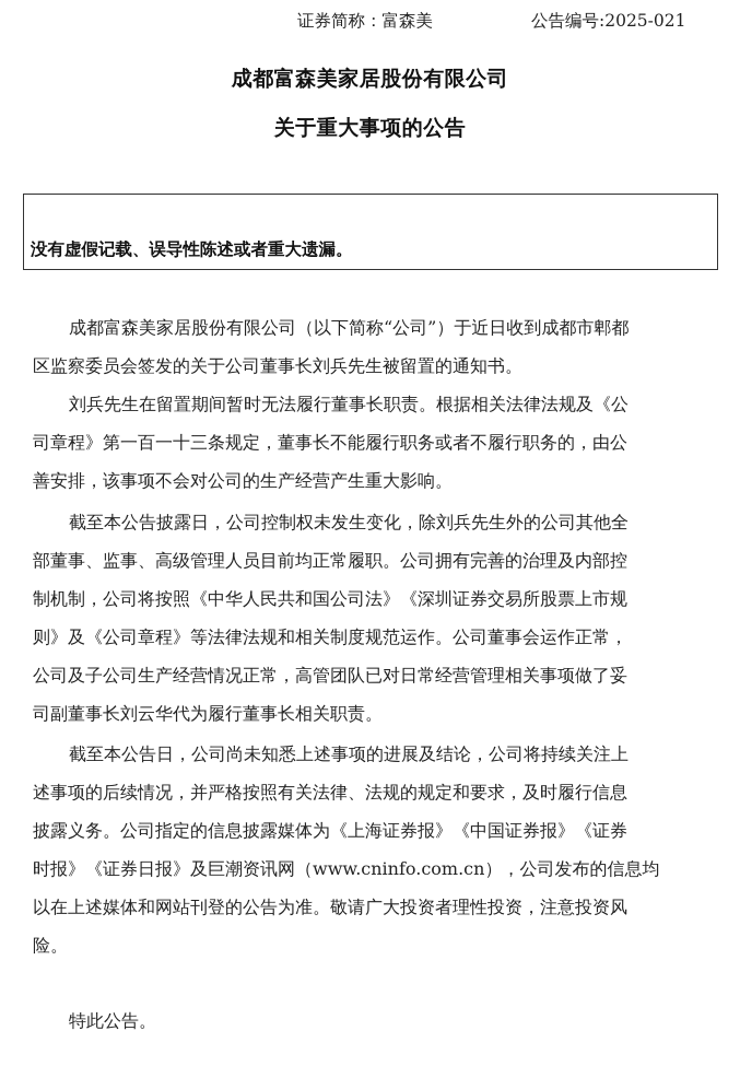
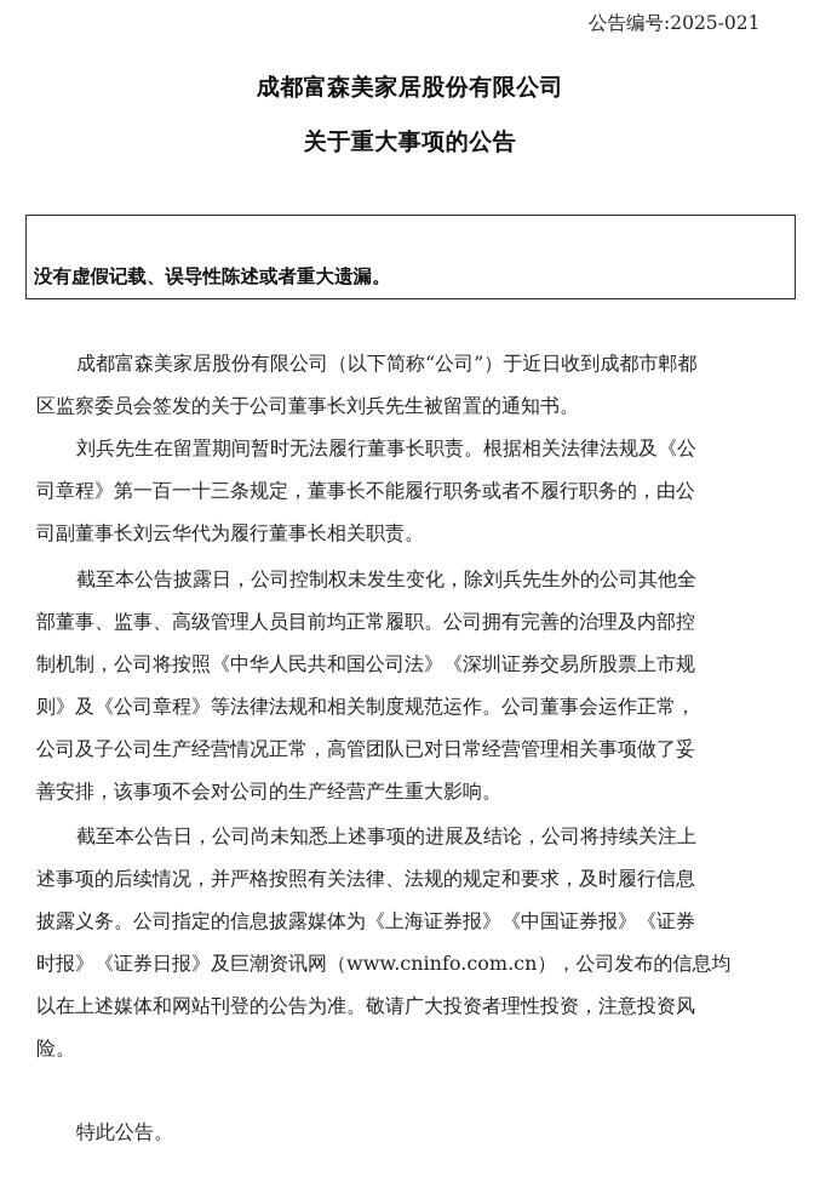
- 证券简称：富森美
  公告编号:2025-021
  成都富森美家居股份有限公司
  关于重大事项的公告
  没有虚假记载、误导性陈述或者重大遗漏。
  成都富森美家居股份有限公司（以下简称“公司”）于近日收到成都市郫都
  区监察委员会签发的关于公司董事长刘兵先生被留置的通知书。
  刘兵先生在留置期间暂时无法履行董事长职责。根据相关法律法规及《公
  司章程》第一百一十三条规定，董事长不能履行职务或者不履行职务的，由公
- 善安排，该事项不会对公司的生产经营产生重大影响。
+ 司副董事长刘云华代为履行董事长相关职责。
  截至本公告披露日，公司控制权未发生变化，除刘兵先生外的公司其他全
  部董事、监事、高级管理人员目前均正常履职。公司拥有完善的治理及内部控
  制机制，公司将按照《中华人民共和国公司法》《深圳证券交易所股票上市规
  则》及《公司章程》等法律法规和相关制度规范运作。公司董事会运作正常，
  公司及子公司生产经营情况正常，高管团队已对日常经营管理相关事项做了妥
- 司副董事长刘云华代为履行董事长相关职责。
+ 善安排，该事项不会对公司的生产经营产生重大影响。
  截至本公告日，公司尚未知悉上述事项的进展及结论，公司将持续关注上
  述事项的后续情况，并严格按照有关法律、法规的规定和要求，及时履行信息
  披露义务。公司指定的信息披露媒体为《上海证券报》《中国证券报》《证券
  时报》《证券日报》及巨潮资讯网（www.cninfo.com.cn），公司发布的信息均
  以在上述媒体和网站刊登的公告为准。敬请广大投资者理性投资，注意投资风
  险。
  特此公告。
